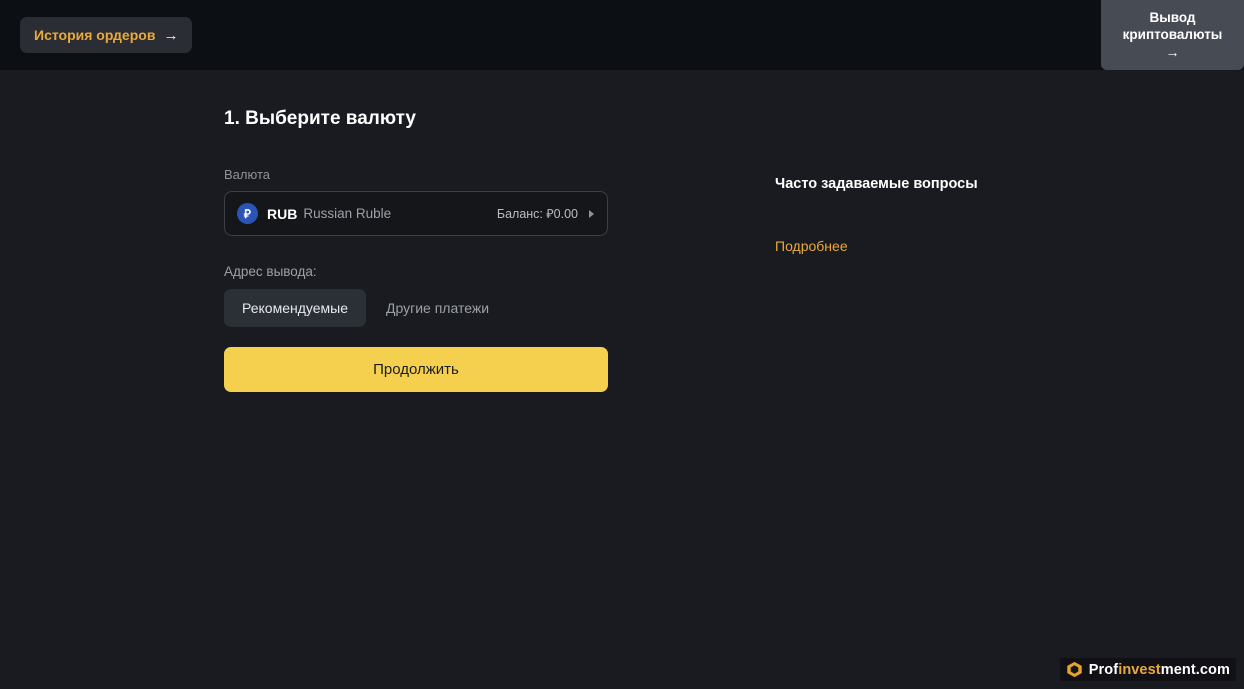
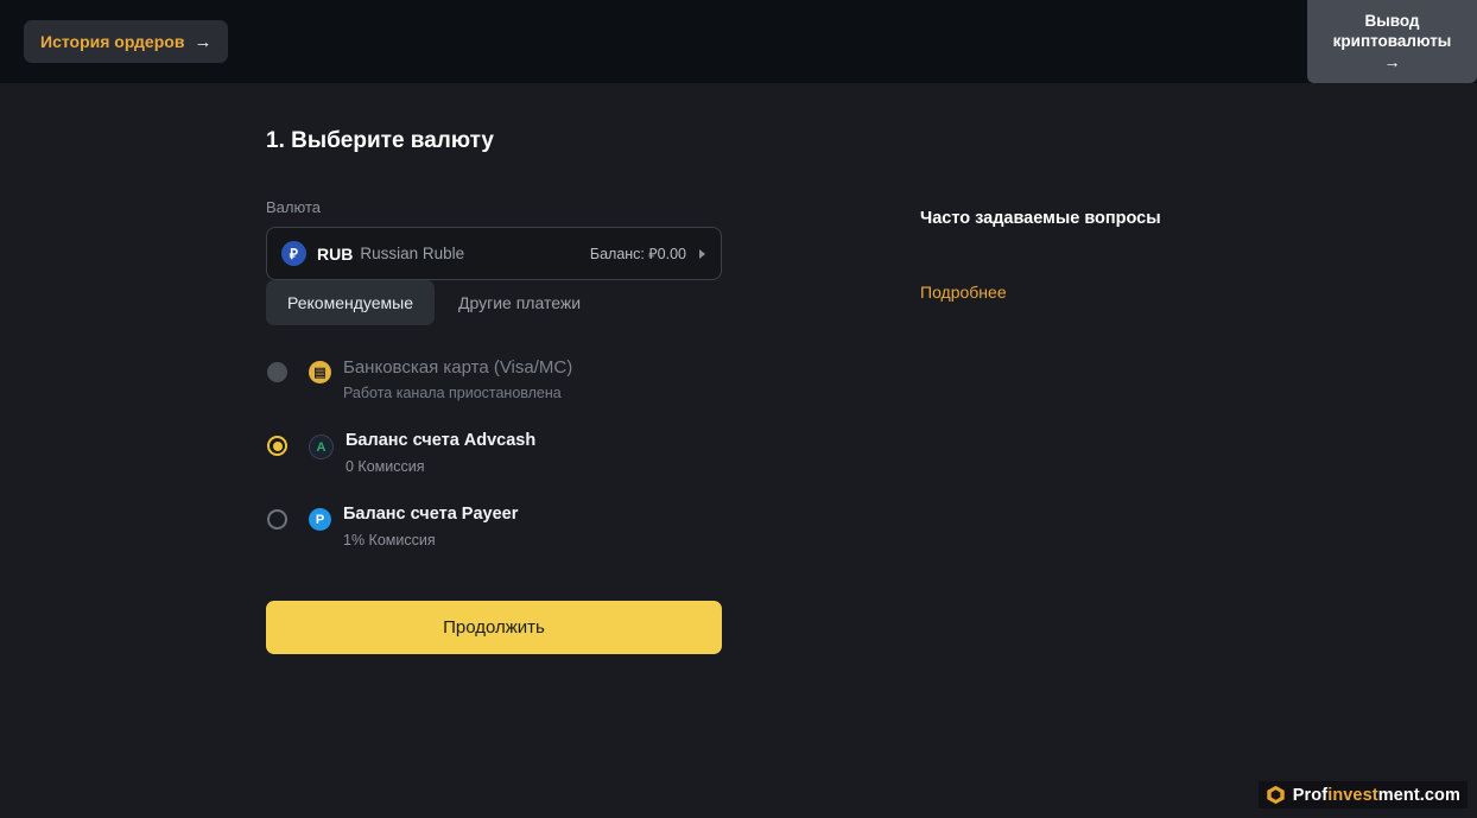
  История ордеров
  →
  Вывод
  криптовалюты
  →
  1. Выберите валюту
  Валюта
  ₽
  RUB
  Russian Ruble
  Баланс: ₽0.00
- Адрес вывода:
  Рекомендуемые
  Другие платежи
+ ▤
+ Банковская карта (Visa/MC)
+ Работа канала приостановлена
+ A
+ Баланс счета Advcash
+ 0 Комиссия
+ P
+ Баланс счета Payeer
+ 1% Комиссия
  Продолжить
  Часто задаваемые вопросы
  Подробнее
  Profinvestment.com
